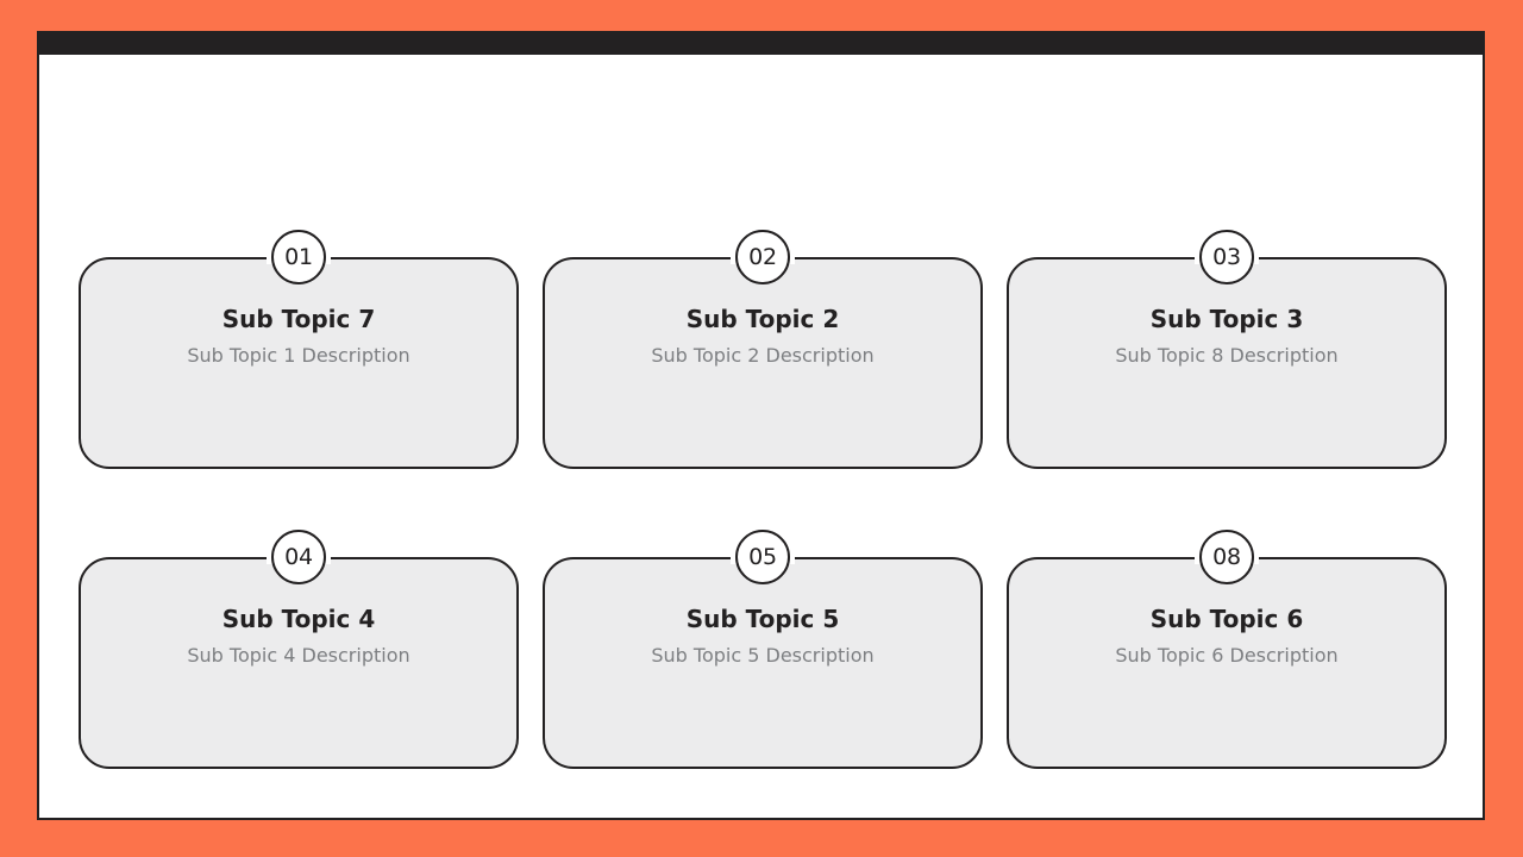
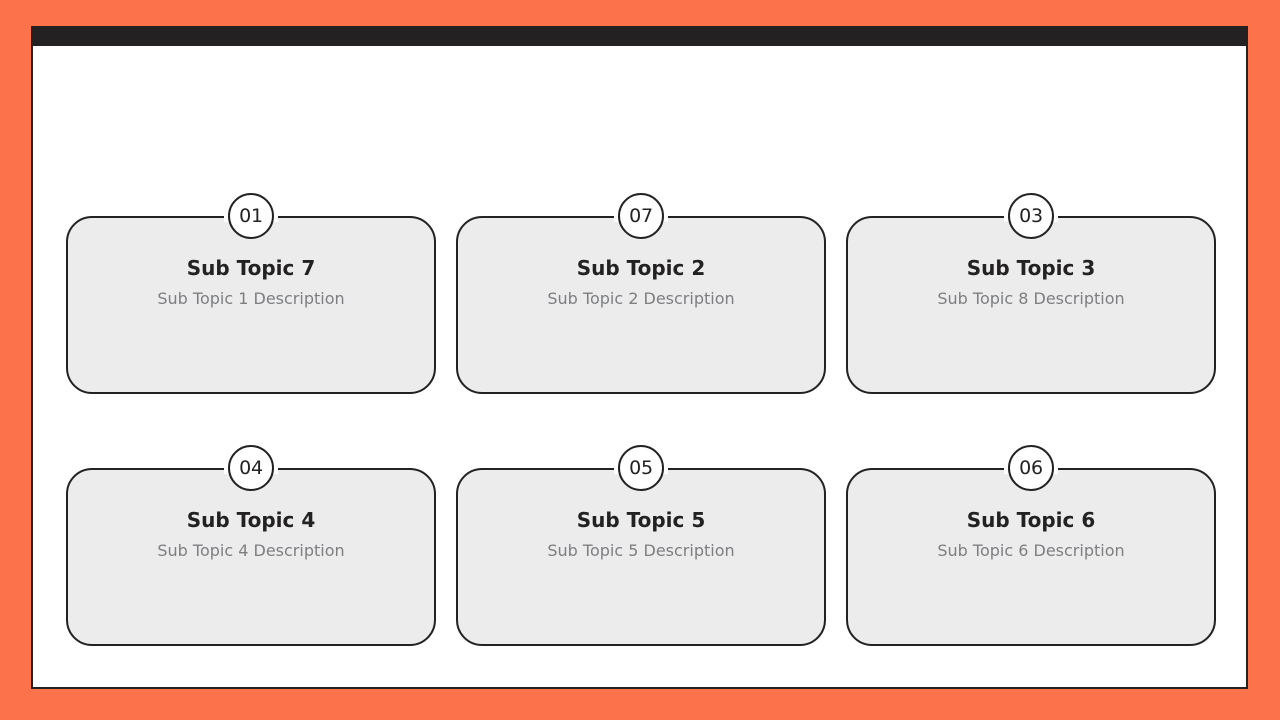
  Sub Topic 7
  Sub Topic 1 Description
  01
  Sub Topic 2
  Sub Topic 2 Description
- 02
+ 07
  Sub Topic 3
  Sub Topic 8 Description
  03
  Sub Topic 4
  Sub Topic 4 Description
  04
  Sub Topic 5
  Sub Topic 5 Description
  05
  Sub Topic 6
  Sub Topic 6 Description
- 08
+ 06
